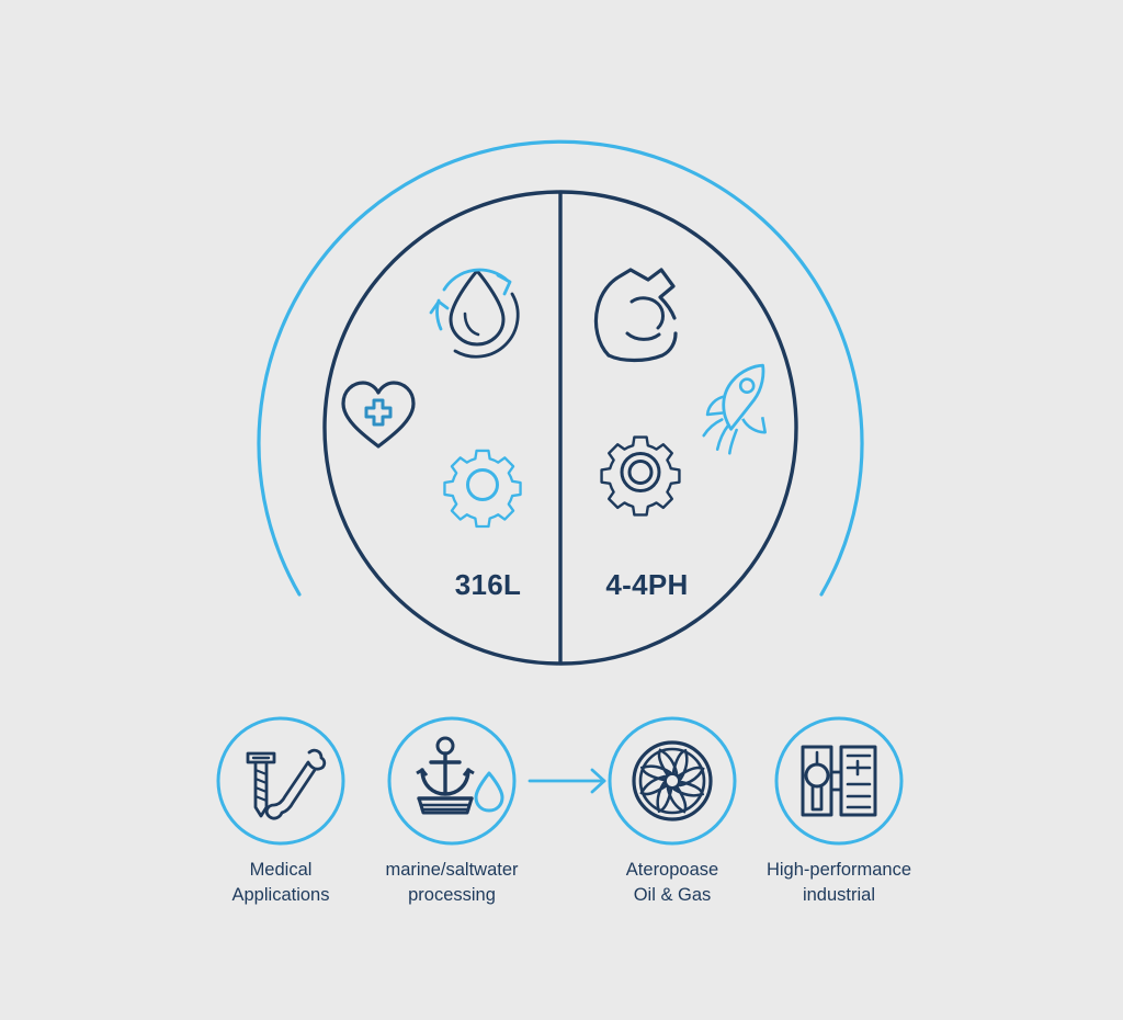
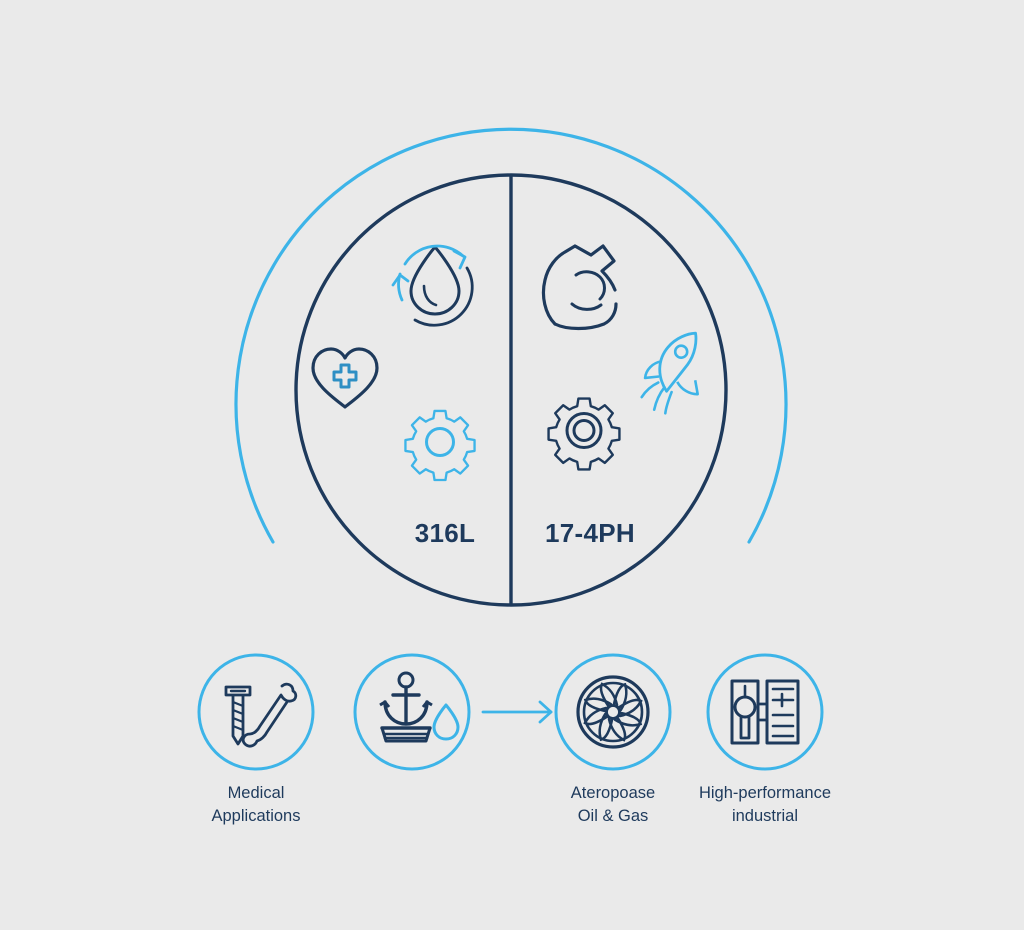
  316L
- 4-4PH
+ 17-4PH
  Medical
  Applications
- marine/saltwater
- processing
  Ateropoase
  Oil & Gas
  High-performance
  industrial
